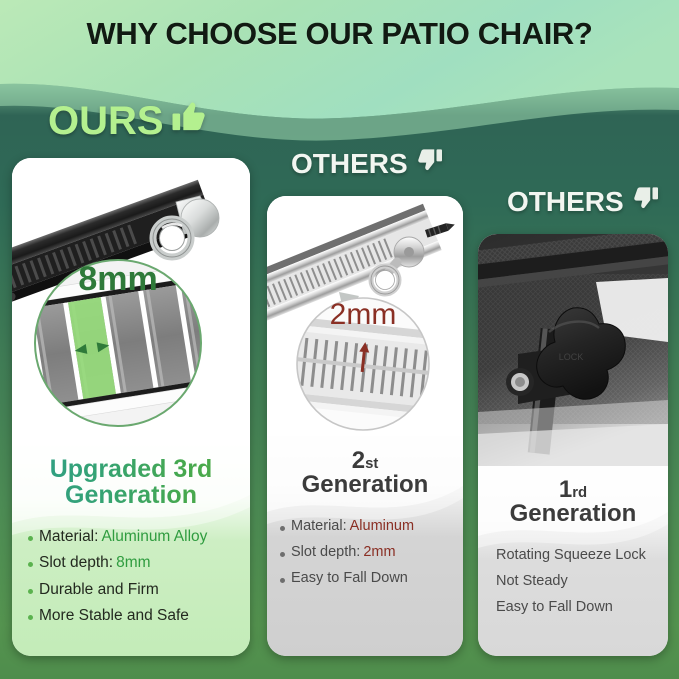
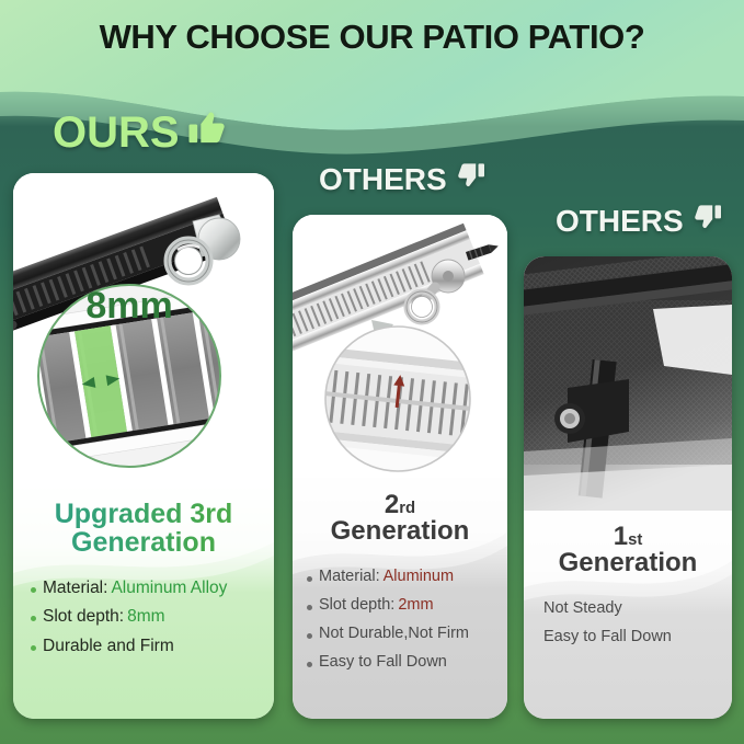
- WHY CHOOSE OUR PATIO CHAIR?
+ WHY CHOOSE OUR PATIO PATIO?
  OURS
  OTHERS
  OTHERS
  8mm
  Upgraded 3rd
  Generation
  Material: Aluminum Alloy
  Slot depth: 8mm
  Durable and Firm
- More Stable and Safe
- 2mm
- 2st
+ 2rd
  Generation
  Material: Aluminum
  Slot depth: 2mm
+ Not Durable,Not Firm
  Easy to Fall Down
- LOCK
- 1rd
+ 1st
  Generation
- Rotating Squeeze Lock
  Not Steady
  Easy to Fall Down
